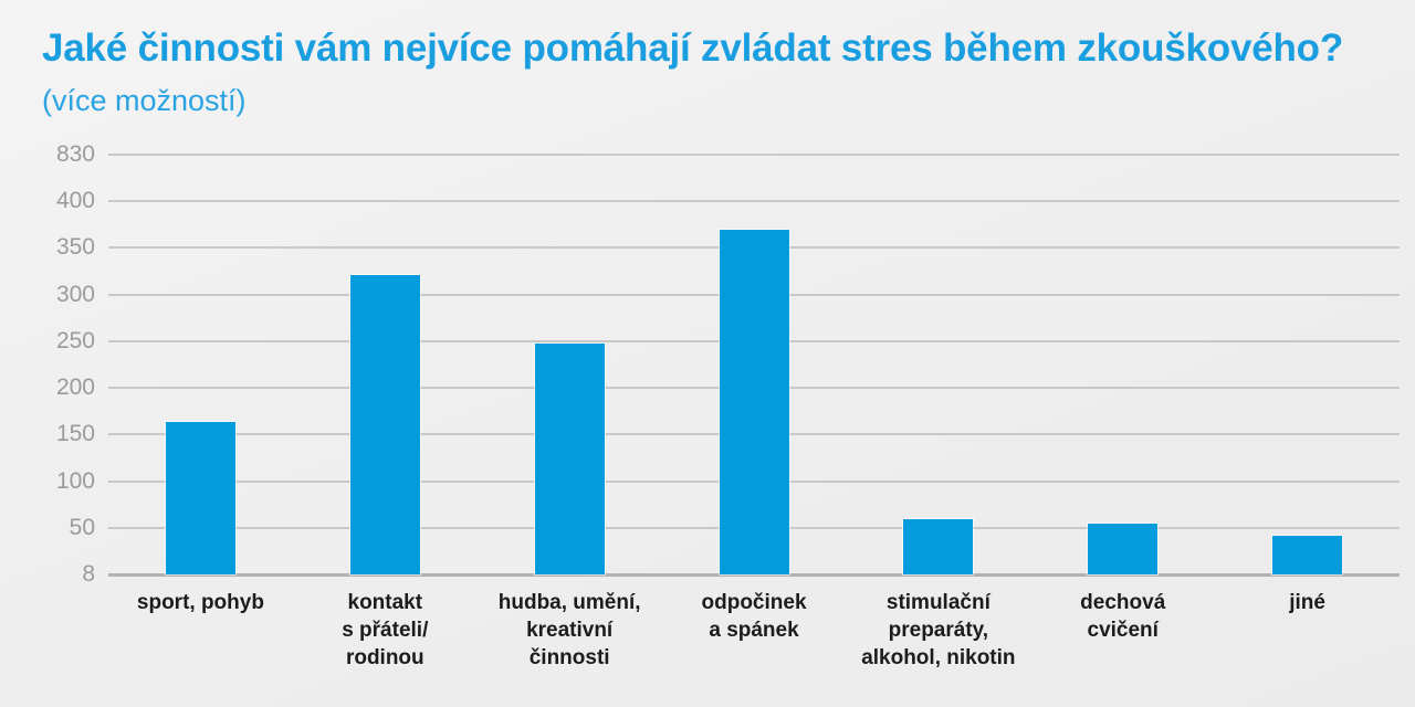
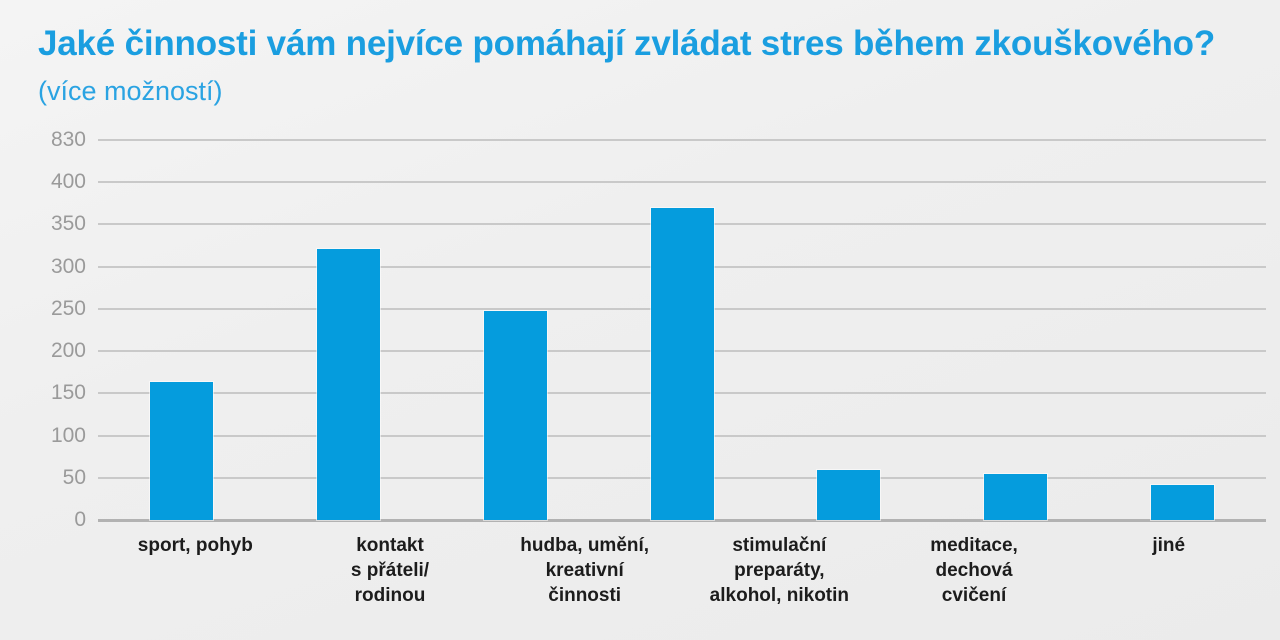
  Jaké činnosti vám nejvíce pomáhají zvládat stres během zkouškového? (více možností)
  830
  400
  350
  300
  250
  200
  150
  100
  50
- 8
+ 0
  sport, pohyb
  kontakt
  s přáteli/
  rodinou
  hudba, umění,
  kreativní
  činnosti
- odpočinek
- a spánek
  stimulační
  preparáty,
  alkohol, nikotin
+ meditace,
  dechová
  cvičení
  jiné
